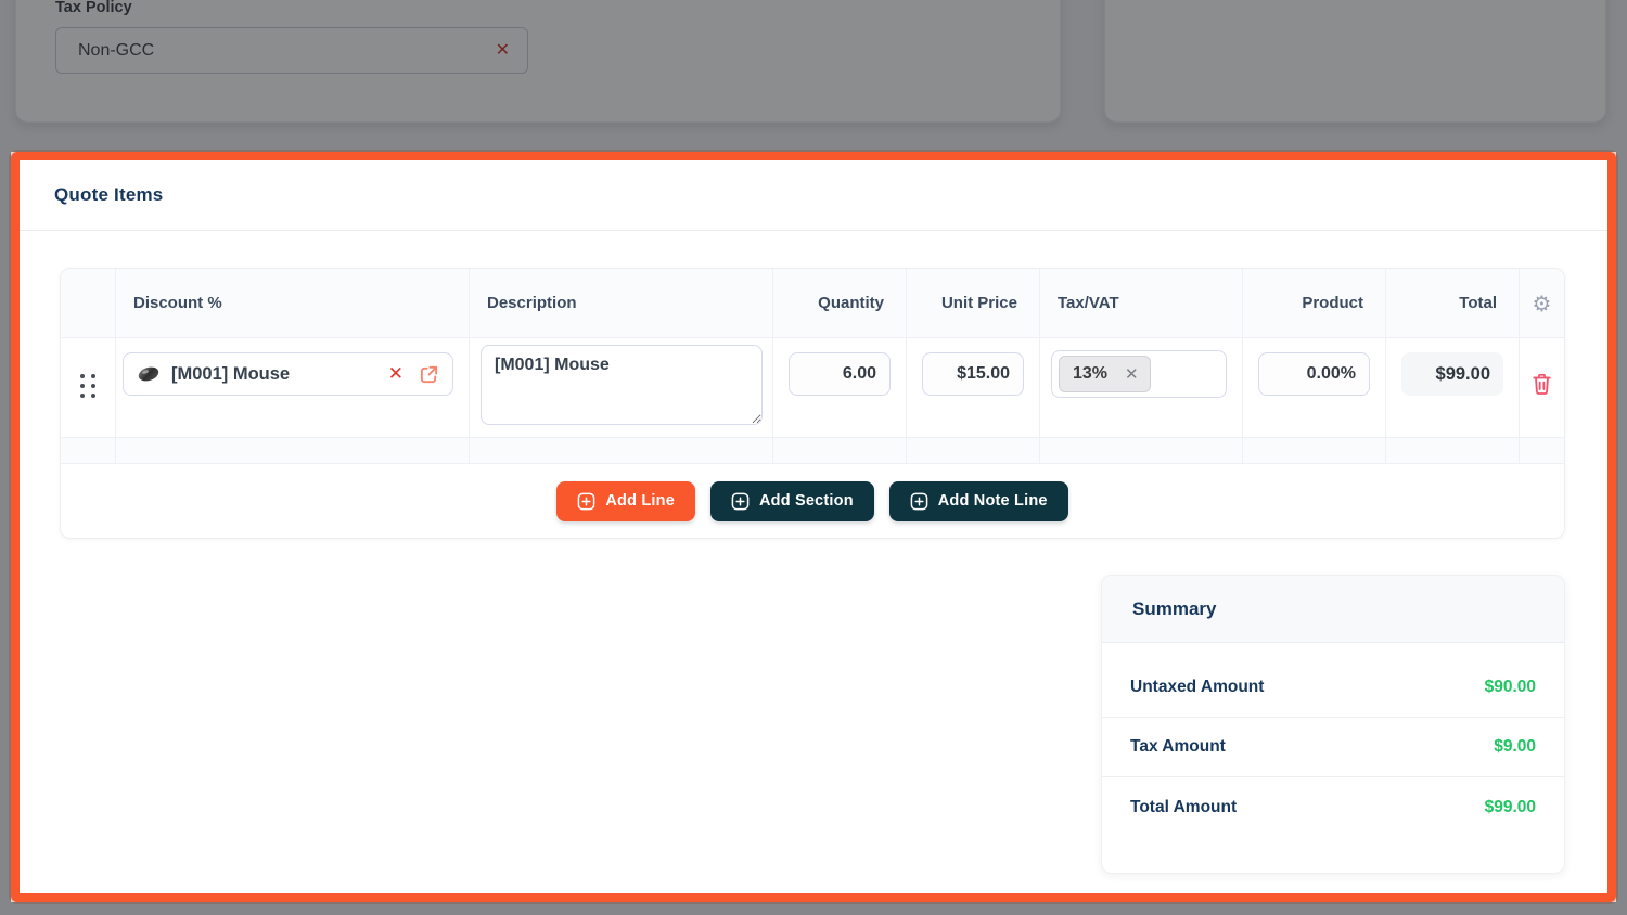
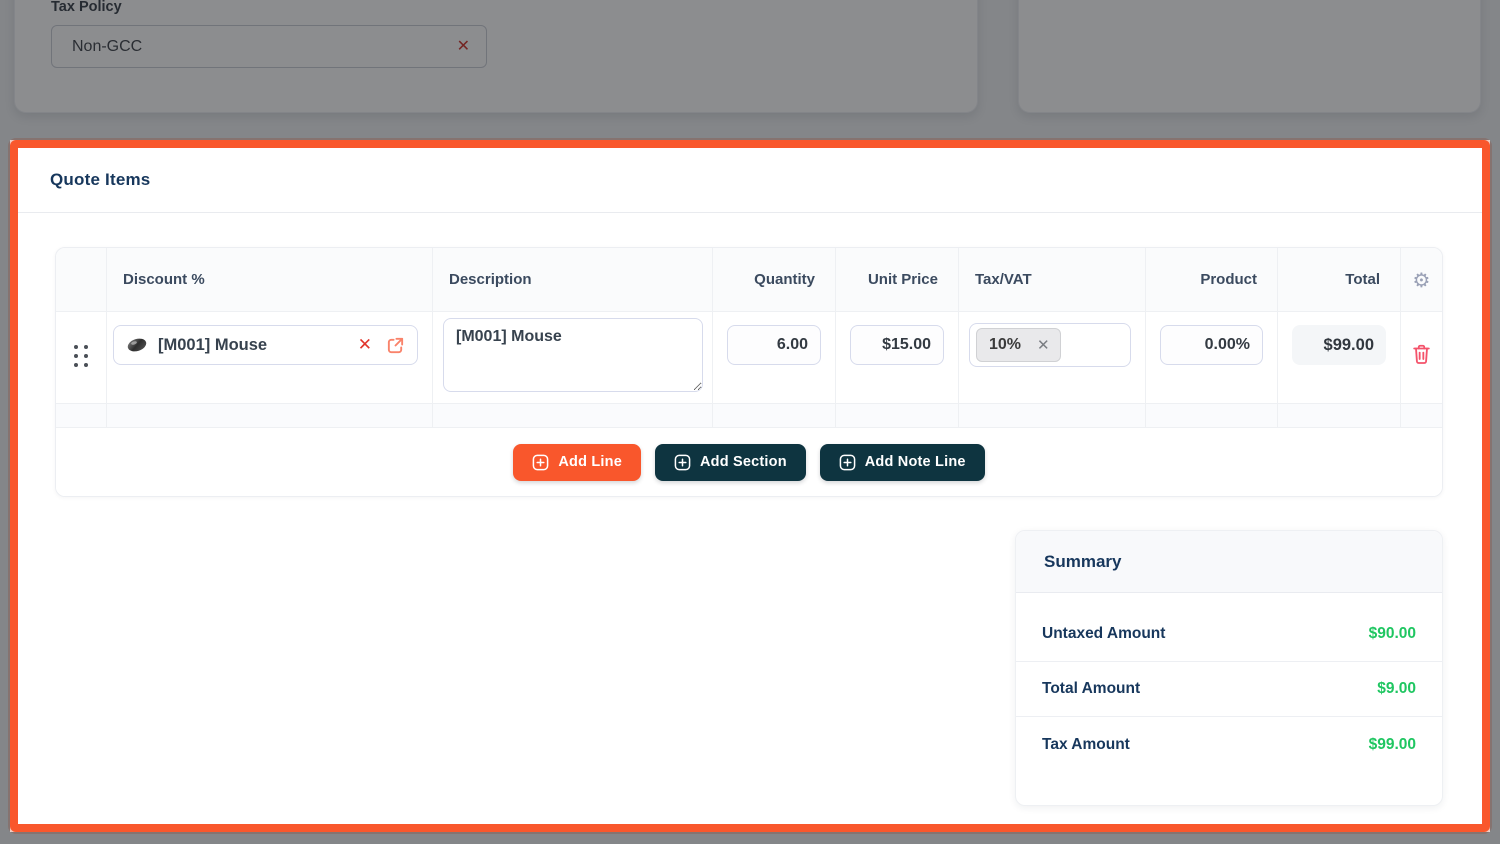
  Tax Policy
  Non-GCC
  ✕
  Quote Items
  Discount %
  Description
  Quantity
  Unit Price
  Tax/VAT
  Product
  Total
  ⚙
  [M001] Mouse
  ✕
  [M001] Mouse
  6.00
  $15.00
- 13%
+ 10%
  ✕
  0.00%
  $99.00
  Add Line
  Add Section
  Add Note Line
  Summary
  Untaxed Amount
  $90.00
- Tax Amount
+ Total Amount
  $9.00
- Total Amount
+ Tax Amount
  $99.00
